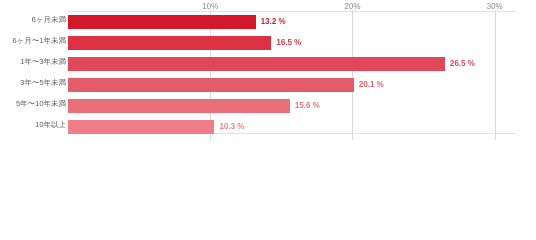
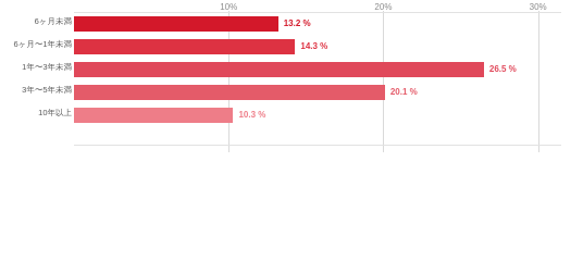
  10%
  20%
  30%
  6ヶ月未満
  13.2 %
  6ヶ月〜1年未満
- 16.5 %
+ 14.3 %
  1年〜3年未満
  26.5 %
  3年〜5年未満
  20.1 %
- 5年〜10年未満
- 15.6 %
  10年以上
  10.3 %
